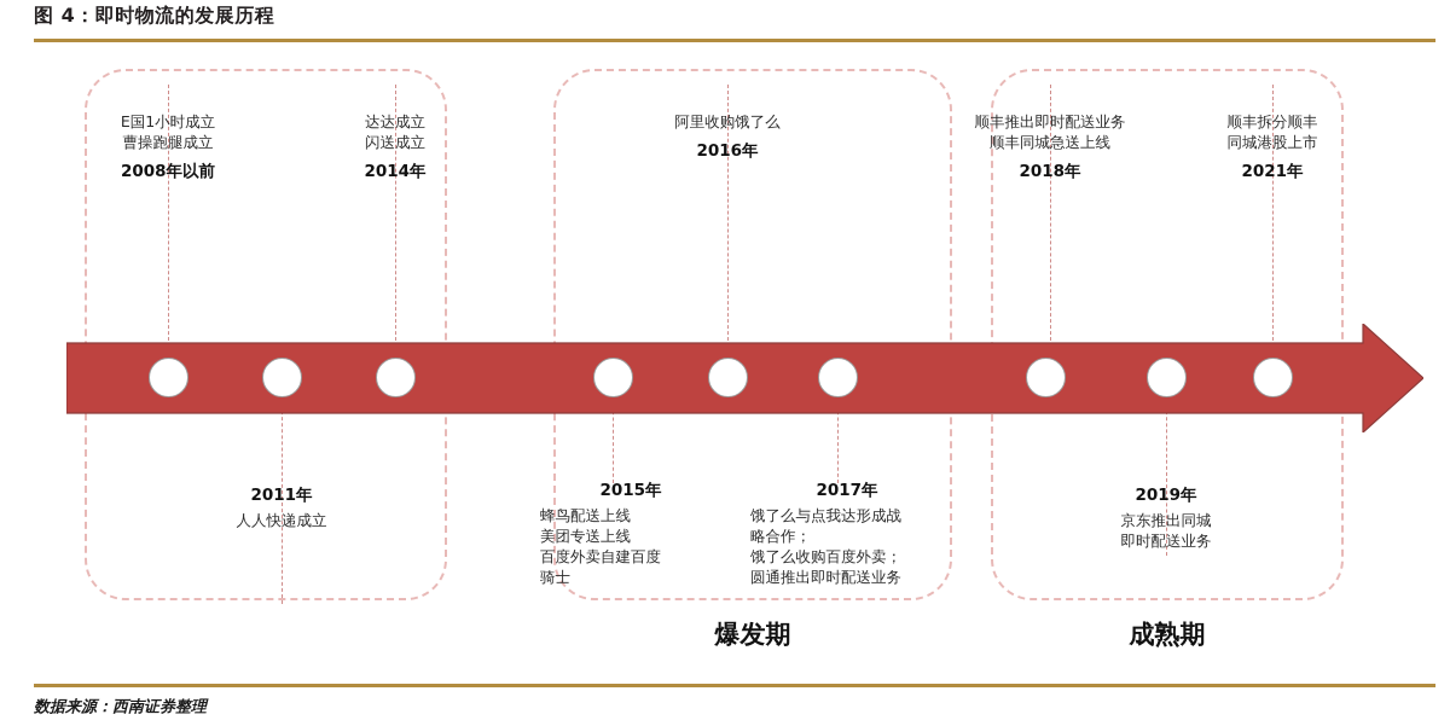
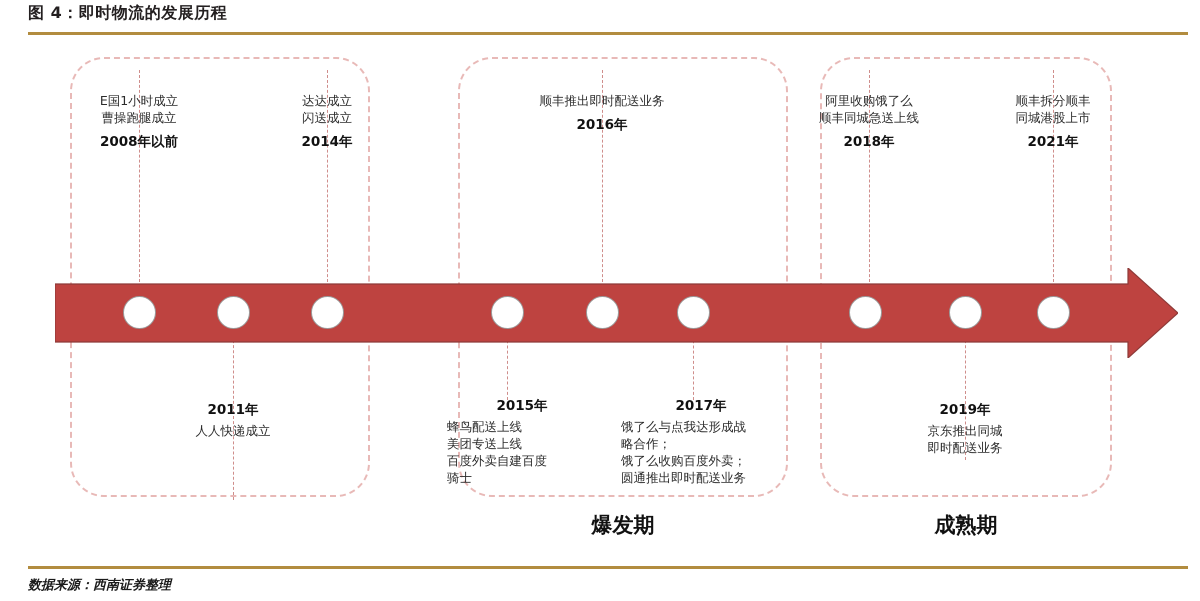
  图 4：即时物流的发展历程
  E国1小时成立
  曹操跑腿成立
  2008年以前
  达达成立
  闪送成立
  2014年
- 阿里收购饿了么
+ 顺丰推出即时配送业务
  2016年
- 顺丰推出即时配送业务
+ 阿里收购饿了么
  顺丰同城急送上线
  2018年
  顺丰拆分顺丰
  同城港股上市
  2021年
  2011年
  人人快递成立
  2015年
  蜂鸟配送上线
  美团专送上线
  百度外卖自建百度
  骑士
  2017年
  饿了么与点我达形成战
  略合作；
  饿了么收购百度外卖；
  圆通推出即时配送业务
  2019年
  京东推出同城
  即时配送业务
  爆发期
  成熟期
  数据来源：西南证券整理
